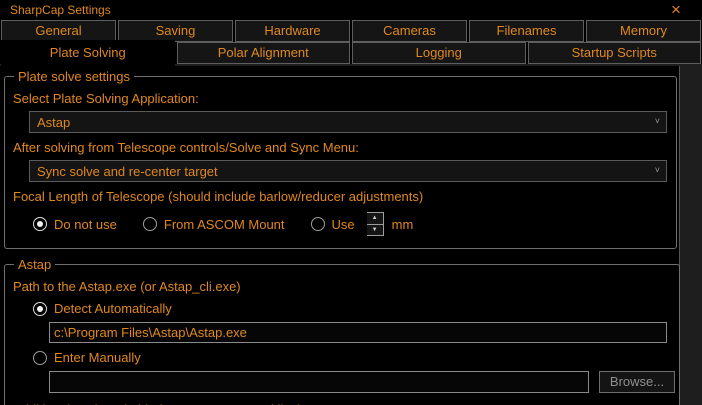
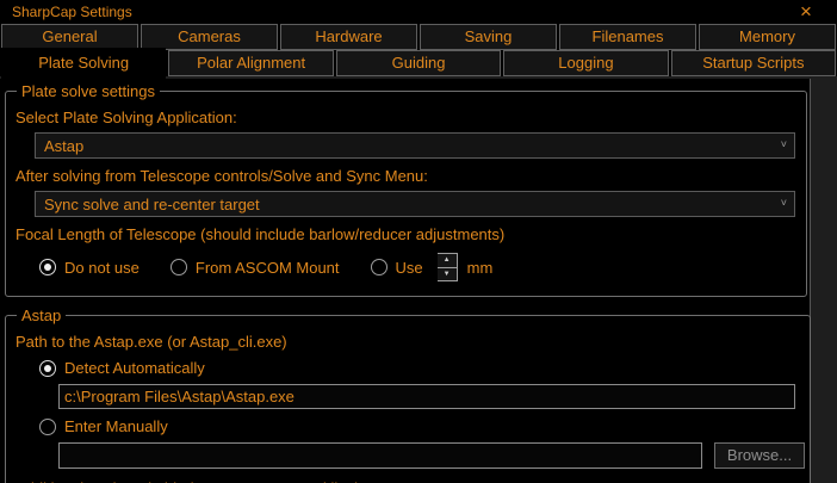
  SharpCap Settings
  ×
  General
- Saving
+ Cameras
  Hardware
- Cameras
+ Saving
  Filenames
  Memory
  Plate Solving
  Polar Alignment
+ Guiding
  Logging
  Startup Scripts
  Plate solve settings
  Select Plate Solving Application:
  Astap
  ˅
  After solving from Telescope controls/Solve and Sync Menu:
  Sync solve and re-center target
  ˅
  Focal Length of Telescope (should include barlow/reducer adjustments)
  Do not use
  From ASCOM Mount
  Use
  mm
  Astap
  Path to the Astap.exe (or Astap_cli.exe)
  Detect Automatically
  c:\Program Files\Astap\Astap.exe
  Enter Manually
  Browse...
